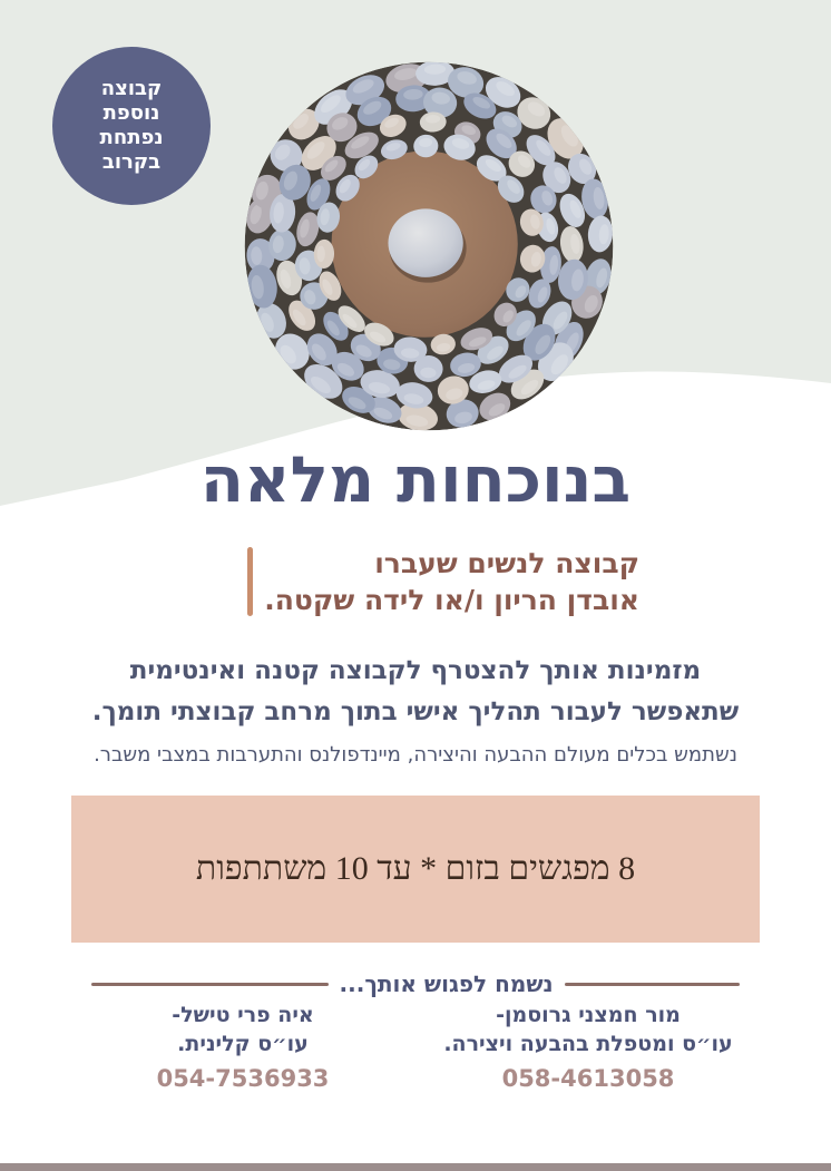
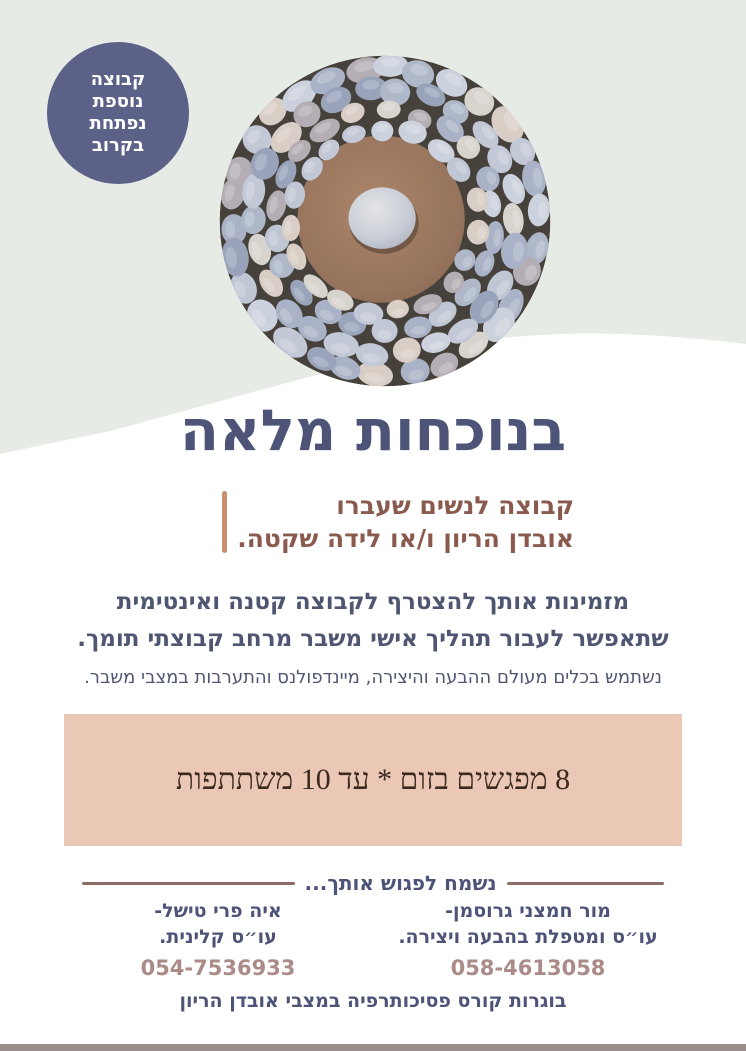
  קבוצה
  נוספת
  נפתחת
  בקרוב
  בנוכחות מלאה
  קבוצה לנשים שעברו
  אובדן הריון ו/או לידה שקטה.
  מזמינות אותך להצטרף לקבוצה קטנה ואינטימית
- שתאפשר לעבור תהליך אישי בתוך מרחב קבוצתי תומך.
+ שתאפשר לעבור תהליך אישי משבר מרחב קבוצתי תומך.
  נשתמש בכלים מעולם ההבעה והיצירה, מיינדפולנס והתערבות במצבי משבר.
  8 מפגשים בזום * עד 10 משתתפות
  נשמח לפגוש אותך...
  מור חמצני גרוסמן-
  עו״ס ומטפלת בהבעה ויצירה.
  058-4613058
  איה פרי טישל-
  עו״ס קלינית.
  054-7536933
+ בוגרות קורס פסיכותרפיה במצבי אובדן הריון
